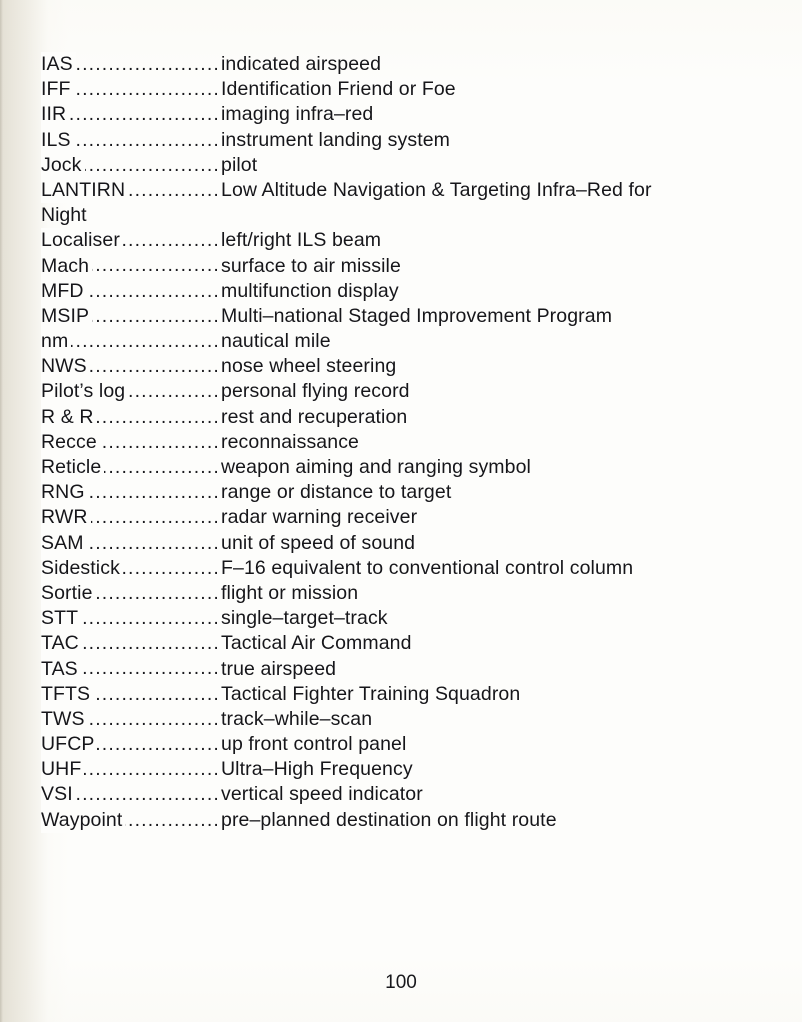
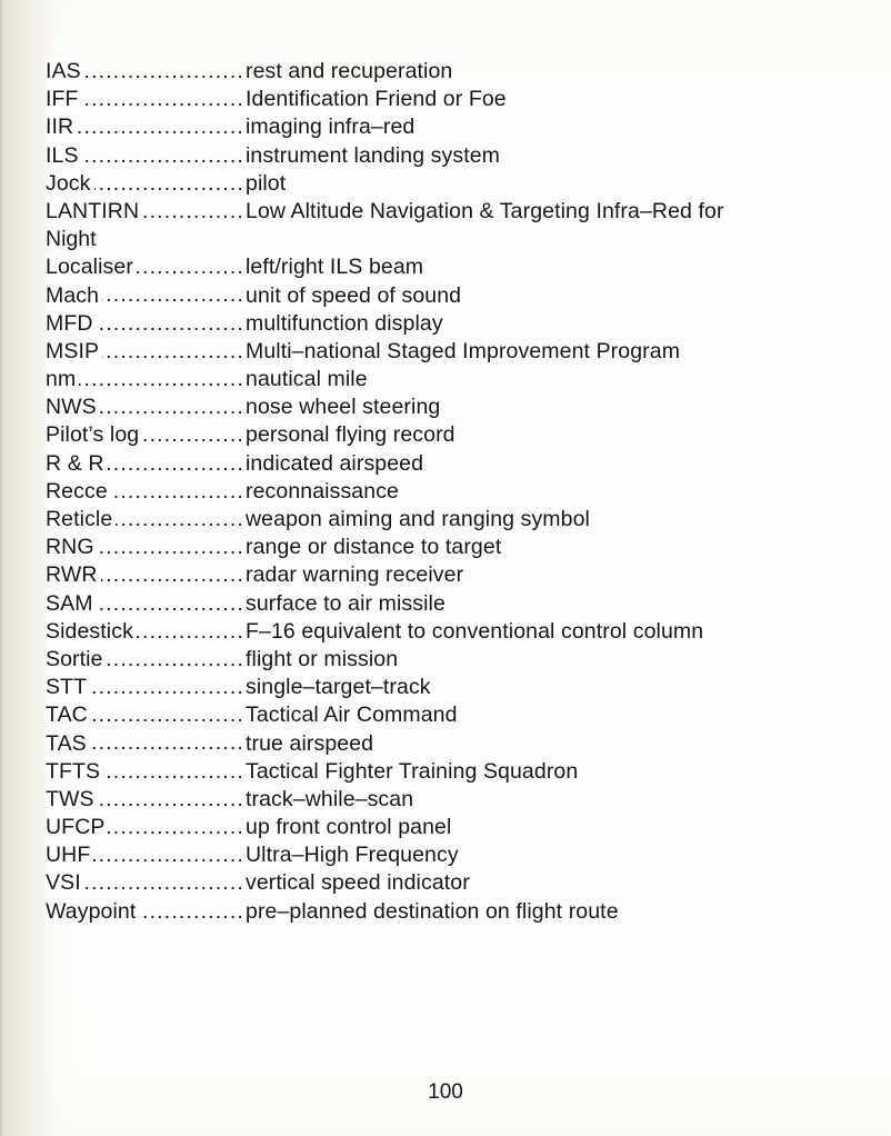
  IAS
- indicated airspeed
+ rest and recuperation
  IFF
  Identification Friend or Foe
  IIR
  imaging infra–red
  ILS
  instrument landing system
  Jock
  pilot
  LANTIRN
  Low Altitude Navigation & Targeting Infra–Red for
  Night
  Localiser
  left/right ILS beam
  Mach
- surface to air missile
+ unit of speed of sound
  MFD
  multifunction display
  MSIP
  Multi–national Staged Improvement Program
  nm
  nautical mile
  NWS
  nose wheel steering
  Pilot’s log
  personal flying record
  R & R
- rest and recuperation
+ indicated airspeed
  Recce
  reconnaissance
  Reticle
  weapon aiming and ranging symbol
  RNG
  range or distance to target
  RWR
  radar warning receiver
  SAM
- unit of speed of sound
+ surface to air missile
  Sidestick
  F–16 equivalent to conventional control column
  Sortie
  flight or mission
  STT
  single–target–track
  TAC
  Tactical Air Command
  TAS
  true airspeed
  TFTS
  Tactical Fighter Training Squadron
  TWS
  track–while–scan
  UFCP
  up front control panel
  UHF
  Ultra–High Frequency
  VSI
  vertical speed indicator
  Waypoint
  pre–planned destination on flight route
  100
